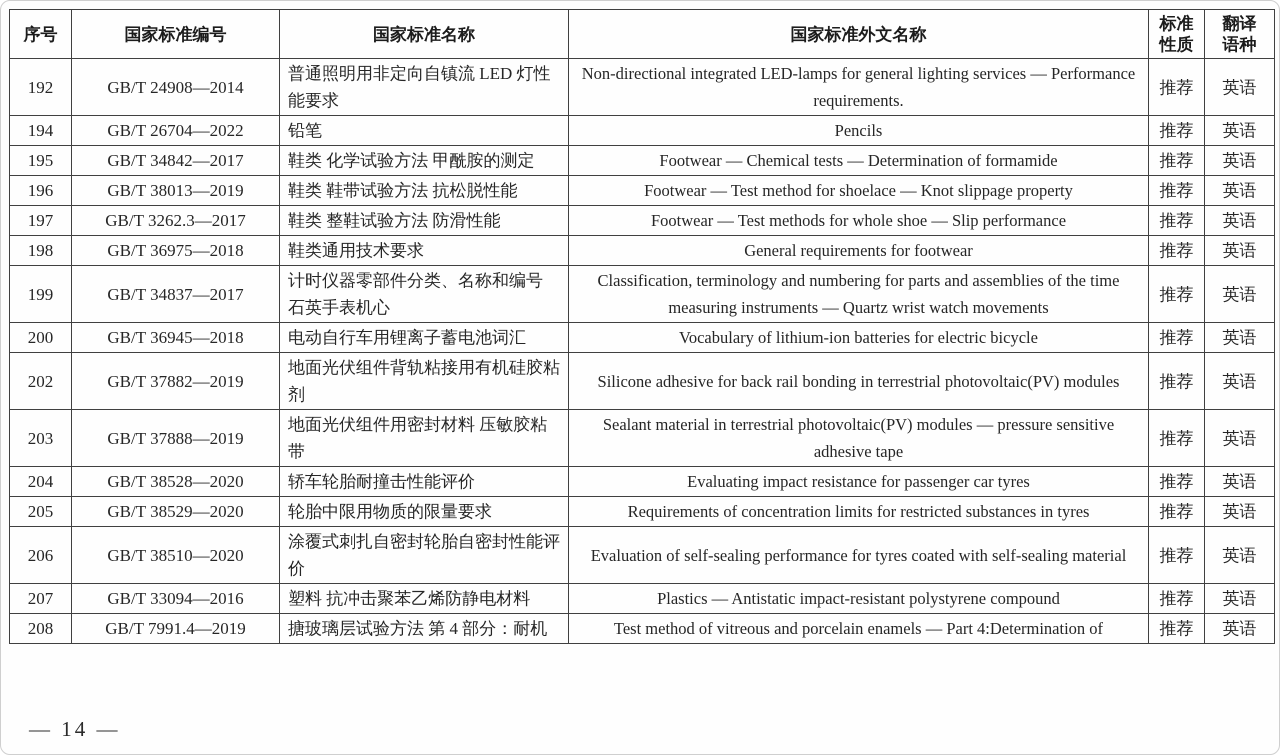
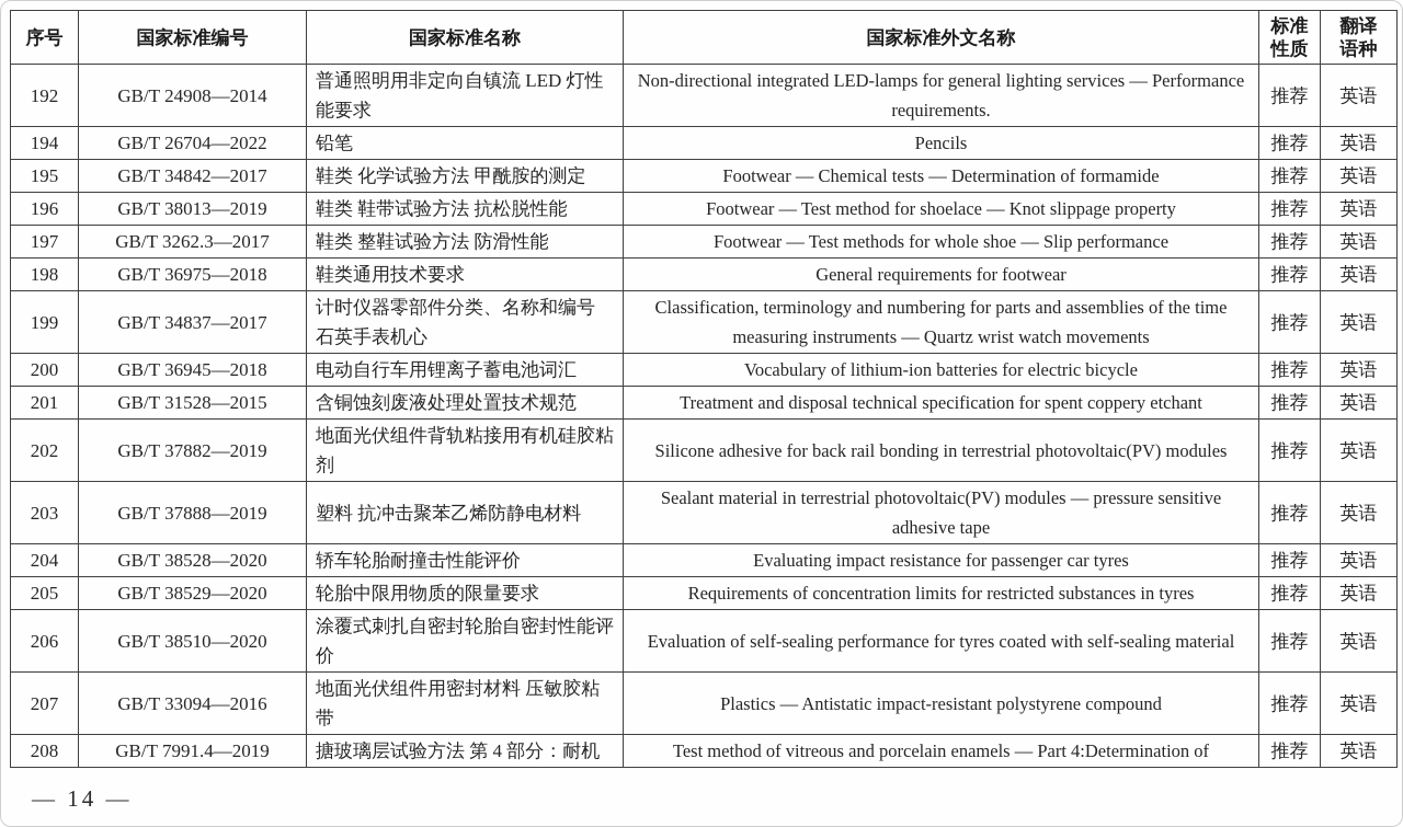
  序号	国家标准编号	国家标准名称	国家标准外文名称	标准 性质	翻译 语种
  192	GB/T 24908—2014	普通照明用非定向自镇流 LED 灯性能要求	Non-directional integrated LED-lamps for general lighting services — Performance requirements.	推荐	英语
  194	GB/T 26704—2022	铅笔	Pencils	推荐	英语
  195	GB/T 34842—2017	鞋类 化学试验方法 甲酰胺的测定	Footwear — Chemical tests — Determination of formamide	推荐	英语
  196	GB/T 38013—2019	鞋类 鞋带试验方法 抗松脱性能	Footwear — Test method for shoelace — Knot slippage property	推荐	英语
  197	GB/T 3262.3—2017	鞋类 整鞋试验方法 防滑性能	Footwear — Test methods for whole shoe — Slip performance	推荐	英语
  198	GB/T 36975—2018	鞋类通用技术要求	General requirements for footwear	推荐	英语
  199	GB/T 34837—2017	计时仪器零部件分类、名称和编号 石英手表机心	Classification, terminology and numbering for parts and assemblies of the time measuring instruments — Quartz wrist watch movements	推荐	英语
  200	GB/T 36945—2018	电动自行车用锂离子蓄电池词汇	Vocabulary of lithium-ion batteries for electric bicycle	推荐	英语
+ 201	GB/T 31528—2015	含铜蚀刻废液处理处置技术规范	Treatment and disposal technical specification for spent coppery etchant	推荐	英语
  202	GB/T 37882—2019	地面光伏组件背轨粘接用有机硅胶粘剂	Silicone adhesive for back rail bonding in terrestrial photovoltaic(PV) modules	推荐	英语
- 203	GB/T 37888—2019	地面光伏组件用密封材料 压敏胶粘带	Sealant material in terrestrial photovoltaic(PV) modules — pressure sensitive adhesive tape	推荐	英语
+ 203	GB/T 37888—2019	塑料 抗冲击聚苯乙烯防静电材料	Sealant material in terrestrial photovoltaic(PV) modules — pressure sensitive adhesive tape	推荐	英语
  204	GB/T 38528—2020	轿车轮胎耐撞击性能评价	Evaluating impact resistance for passenger car tyres	推荐	英语
  205	GB/T 38529—2020	轮胎中限用物质的限量要求	Requirements of concentration limits for restricted substances in tyres	推荐	英语
  206	GB/T 38510—2020	涂覆式刺扎自密封轮胎自密封性能评价	Evaluation of self-sealing performance for tyres coated with self-sealing material	推荐	英语
- 207	GB/T 33094—2016	塑料 抗冲击聚苯乙烯防静电材料	Plastics — Antistatic impact-resistant polystyrene compound	推荐	英语
+ 207	GB/T 33094—2016	地面光伏组件用密封材料 压敏胶粘带	Plastics — Antistatic impact-resistant polystyrene compound	推荐	英语
  208	GB/T 7991.4—2019	搪玻璃层试验方法 第 4 部分：耐机	Test method of vitreous and porcelain enamels — Part 4:Determination of	推荐	英语
  — 14 —
